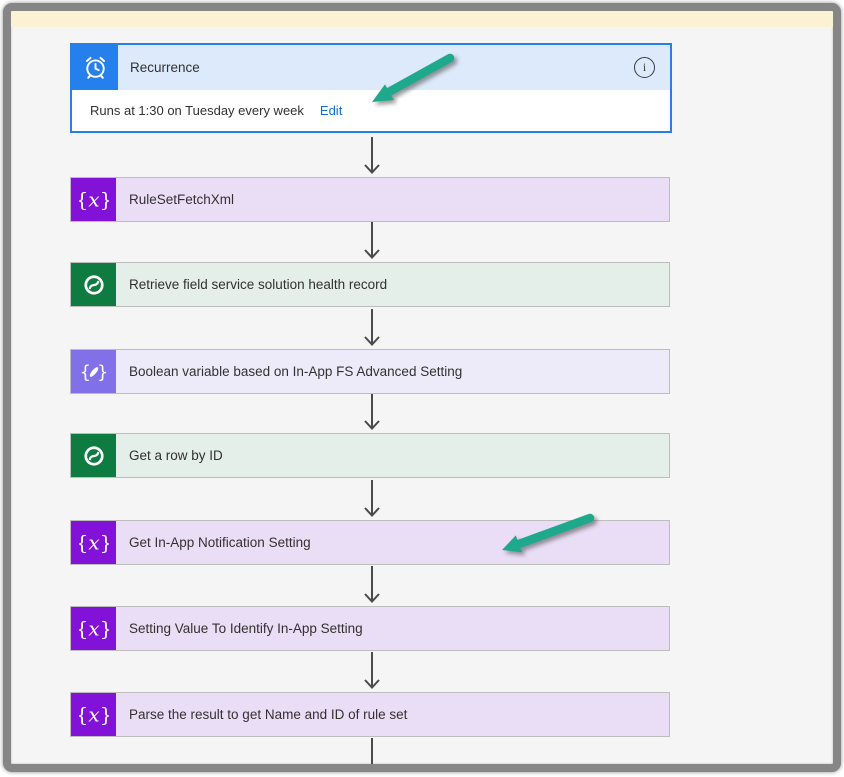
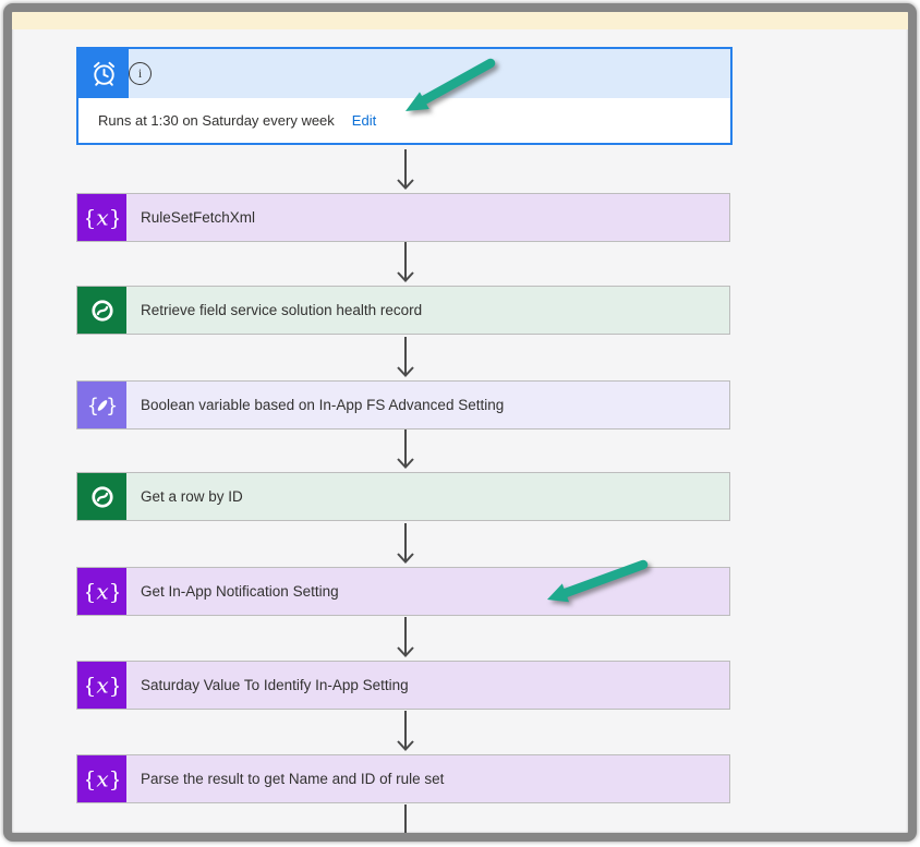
- Recurrence
  i
- Runs at 1:30 on Tuesday every week
+ Runs at 1:30 on Saturday every week
  Edit
  {x}
  RuleSetFetchXml
  Retrieve field service solution health record
  {
  }
  Boolean variable based on In-App FS Advanced Setting
  Get a row by ID
  {x}
  Get In-App Notification Setting
  {x}
- Setting Value To Identify In-App Setting
+ Saturday Value To Identify In-App Setting
  {x}
  Parse the result to get Name and ID of rule set
